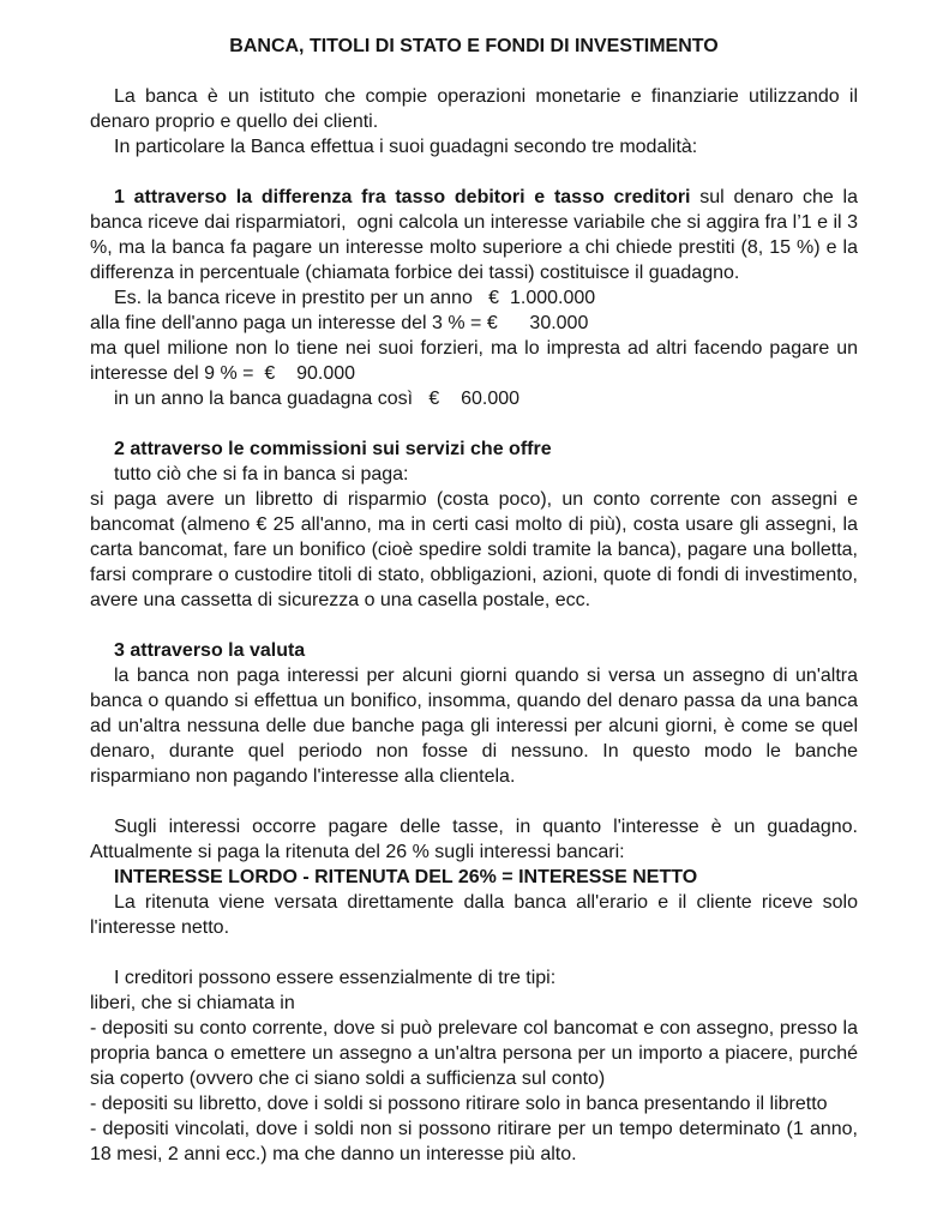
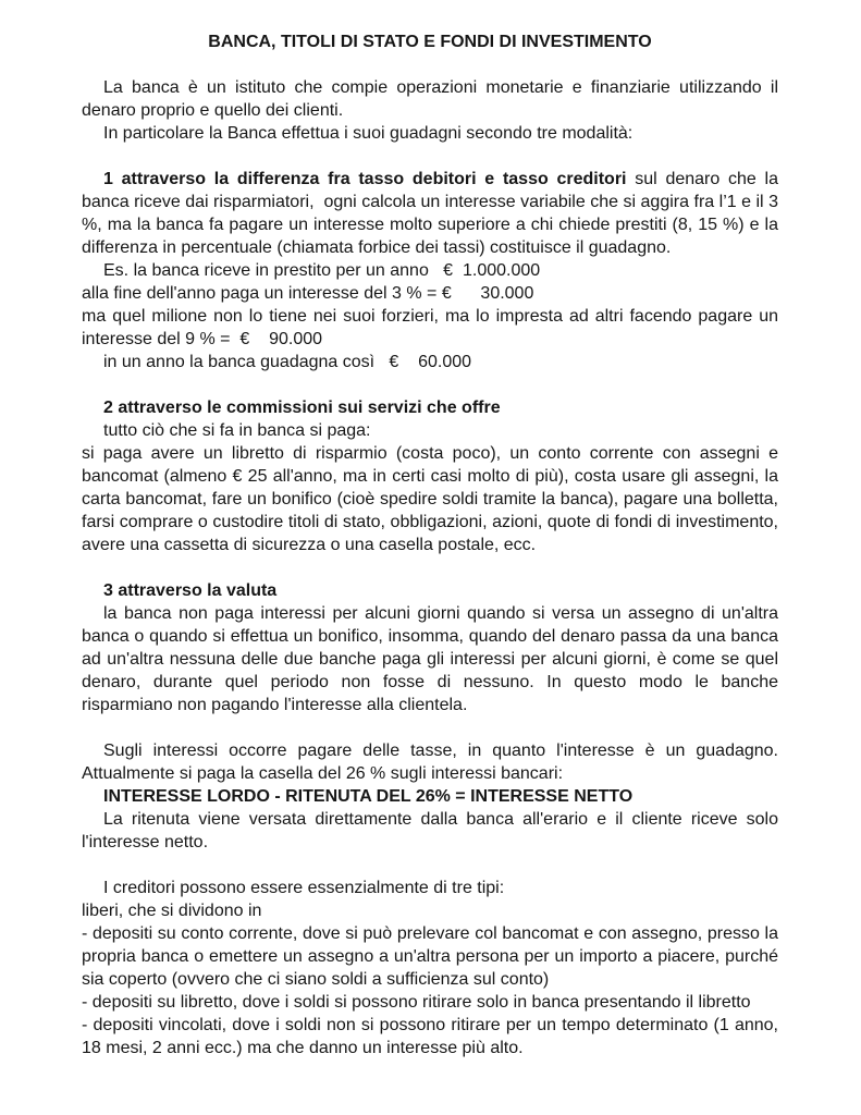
  BANCA, TITOLI DI STATO E FONDI DI INVESTIMENTO
  La banca è un istituto che compie operazioni monetarie e finanziarie utilizzando il denaro proprio e quello dei clienti.
  In particolare la Banca effettua i suoi guadagni secondo tre modalità:
  1 attraverso la differenza fra tasso debitori e tasso creditori sul denaro che la banca riceve dai risparmiatori, ogni calcola un interesse variabile che si aggira fra l’1 e il 3 %, ma la banca fa pagare un interesse molto superiore a chi chiede prestiti (8, 15 %) e la differenza in percentuale (chiamata forbice dei tassi) costituisce il guadagno.
  Es. la banca riceve in prestito per un anno € 1.000.000
  alla fine dell'anno paga un interesse del 3 % = € 30.000
  ma quel milione non lo tiene nei suoi forzieri, ma lo impresta ad altri facendo pagare un interesse del 9 % = € 90.000
  in un anno la banca guadagna così € 60.000
  2 attraverso le commissioni sui servizi che offre
  tutto ciò che si fa in banca si paga:
  si paga avere un libretto di risparmio (costa poco), un conto corrente con assegni e bancomat (almeno € 25 all'anno, ma in certi casi molto di più), costa usare gli assegni, la carta bancomat, fare un bonifico (cioè spedire soldi tramite la banca), pagare una bolletta, farsi comprare o custodire titoli di stato, obbligazioni, azioni, quote di fondi di investimento, avere una cassetta di sicurezza o una casella postale, ecc.
  3 attraverso la valuta
  la banca non paga interessi per alcuni giorni quando si versa un assegno di un'altra banca o quando si effettua un bonifico, insomma, quando del denaro passa da una banca ad un'altra nessuna delle due banche paga gli interessi per alcuni giorni, è come se quel denaro, durante quel periodo non fosse di nessuno. In questo modo le banche risparmiano non pagando l'interesse alla clientela.
- Sugli interessi occorre pagare delle tasse, in quanto l'interesse è un guadagno. Attualmente si paga la ritenuta del 26 % sugli interessi bancari:
+ Sugli interessi occorre pagare delle tasse, in quanto l'interesse è un guadagno. Attualmente si paga la casella del 26 % sugli interessi bancari:
  INTERESSE LORDO - RITENUTA DEL 26% = INTERESSE NETTO
  La ritenuta viene versata direttamente dalla banca all'erario e il cliente riceve solo l'interesse netto.
  I creditori possono essere essenzialmente di tre tipi:
- liberi, che si chiamata in
+ liberi, che si dividono in
  - depositi su conto corrente, dove si può prelevare col bancomat e con assegno, presso la propria banca o emettere un assegno a un'altra persona per un importo a piacere, purché sia coperto (ovvero che ci siano soldi a sufficienza sul conto)
  - depositi su libretto, dove i soldi si possono ritirare solo in banca presentando il libretto
  - depositi vincolati, dove i soldi non si possono ritirare per un tempo determinato (1 anno, 18 mesi, 2 anni ecc.) ma che danno un interesse più alto.
